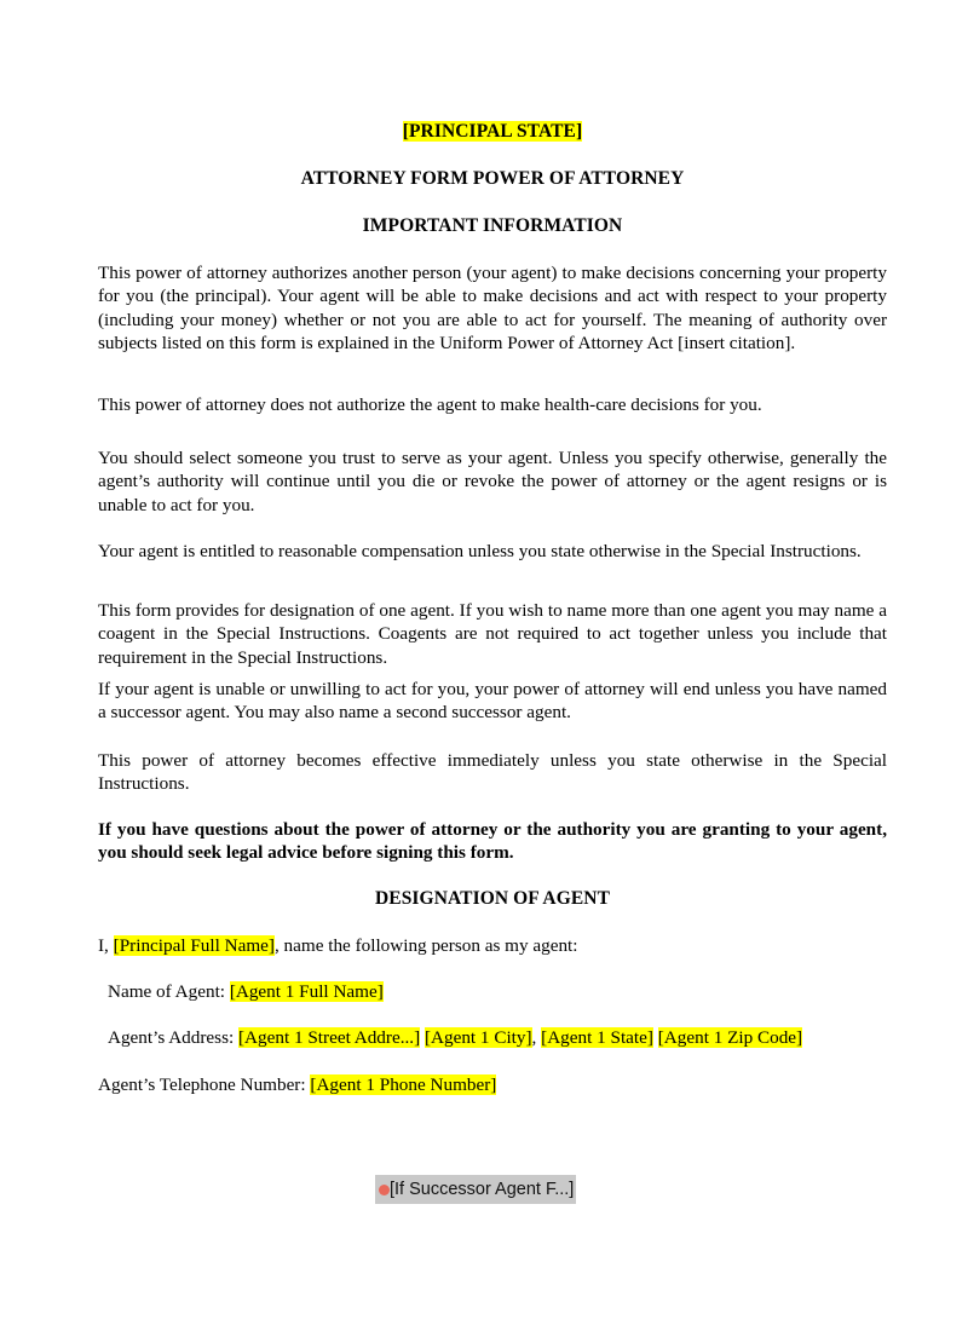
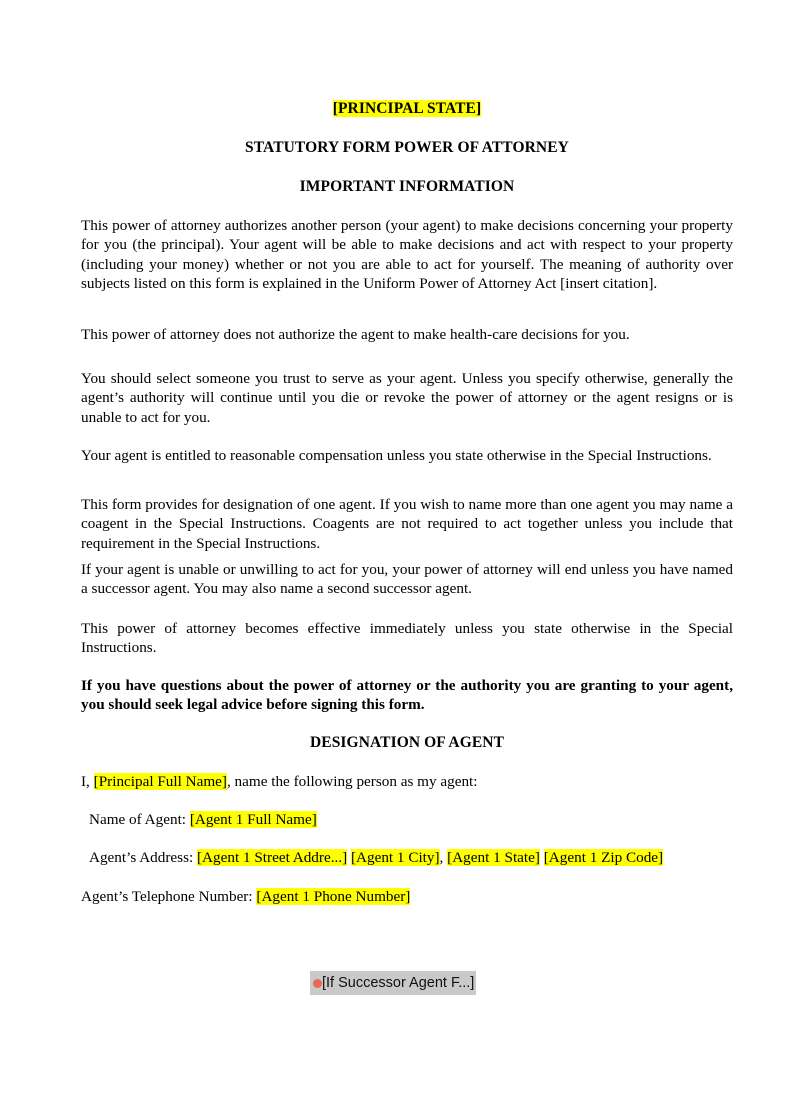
  [PRINCIPAL STATE]
- ATTORNEY FORM POWER OF ATTORNEY
+ STATUTORY FORM POWER OF ATTORNEY
  IMPORTANT INFORMATION
  This power of attorney authorizes another person (your agent) to make decisions concerning your property for you (the principal). Your agent will be able to make decisions and act with respect to your property (including your money) whether or not you are able to act for yourself. The meaning of authority over subjects listed on this form is explained in the Uniform Power of Attorney Act [insert citation].
  This power of attorney does not authorize the agent to make health-care decisions for you.
  You should select someone you trust to serve as your agent. Unless you specify otherwise, generally the agent’s authority will continue until you die or revoke the power of attorney or the agent resigns or is unable to act for you.
  Your agent is entitled to reasonable compensation unless you state otherwise in the Special Instructions.
  This form provides for designation of one agent. If you wish to name more than one agent you may name a coagent in the Special Instructions. Coagents are not required to act together unless you include that requirement in the Special Instructions.
  If your agent is unable or unwilling to act for you, your power of attorney will end unless you have named a successor agent. You may also name a second successor agent.
  This power of attorney becomes effective immediately unless you state otherwise in the Special Instructions.
  If you have questions about the power of attorney or the authority you are granting to your agent, you should seek legal advice before signing this form.
  DESIGNATION OF AGENT
  I, [Principal Full Name], name the following person as my agent:
  Name of Agent: [Agent 1 Full Name]
  Agent’s Address: [Agent 1 Street Addre...] [Agent 1 City], [Agent 1 State] [Agent 1 Zip Code]
  Agent’s Telephone Number: [Agent 1 Phone Number]
  [If Successor Agent F...]
